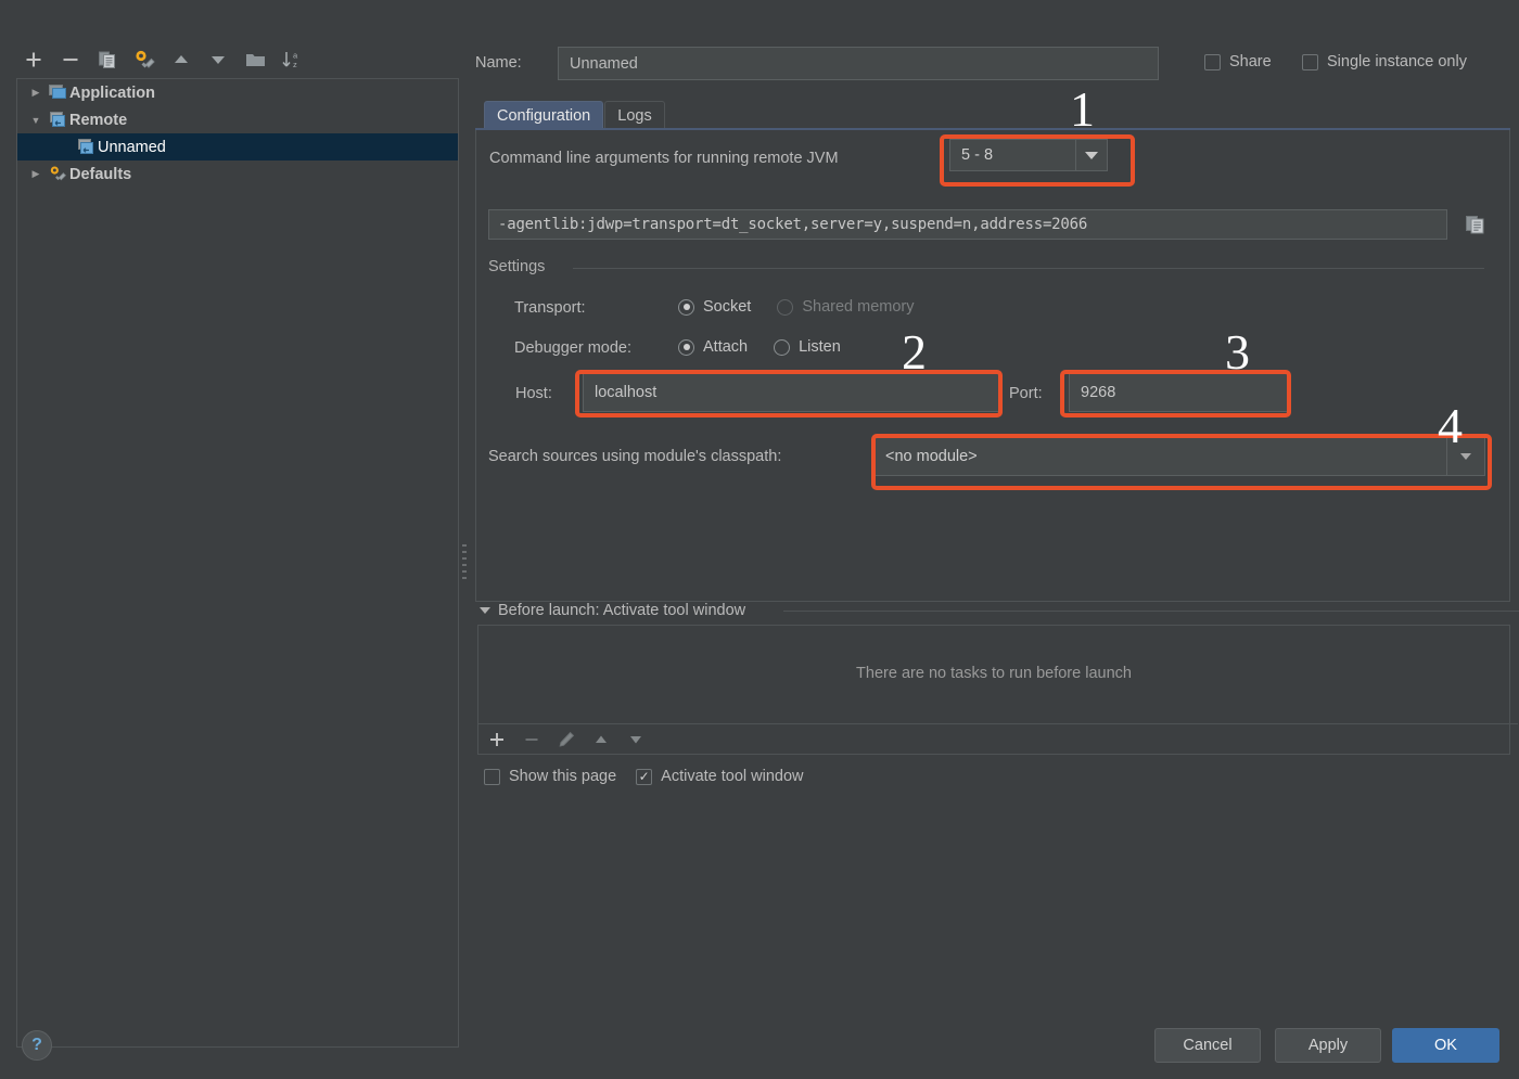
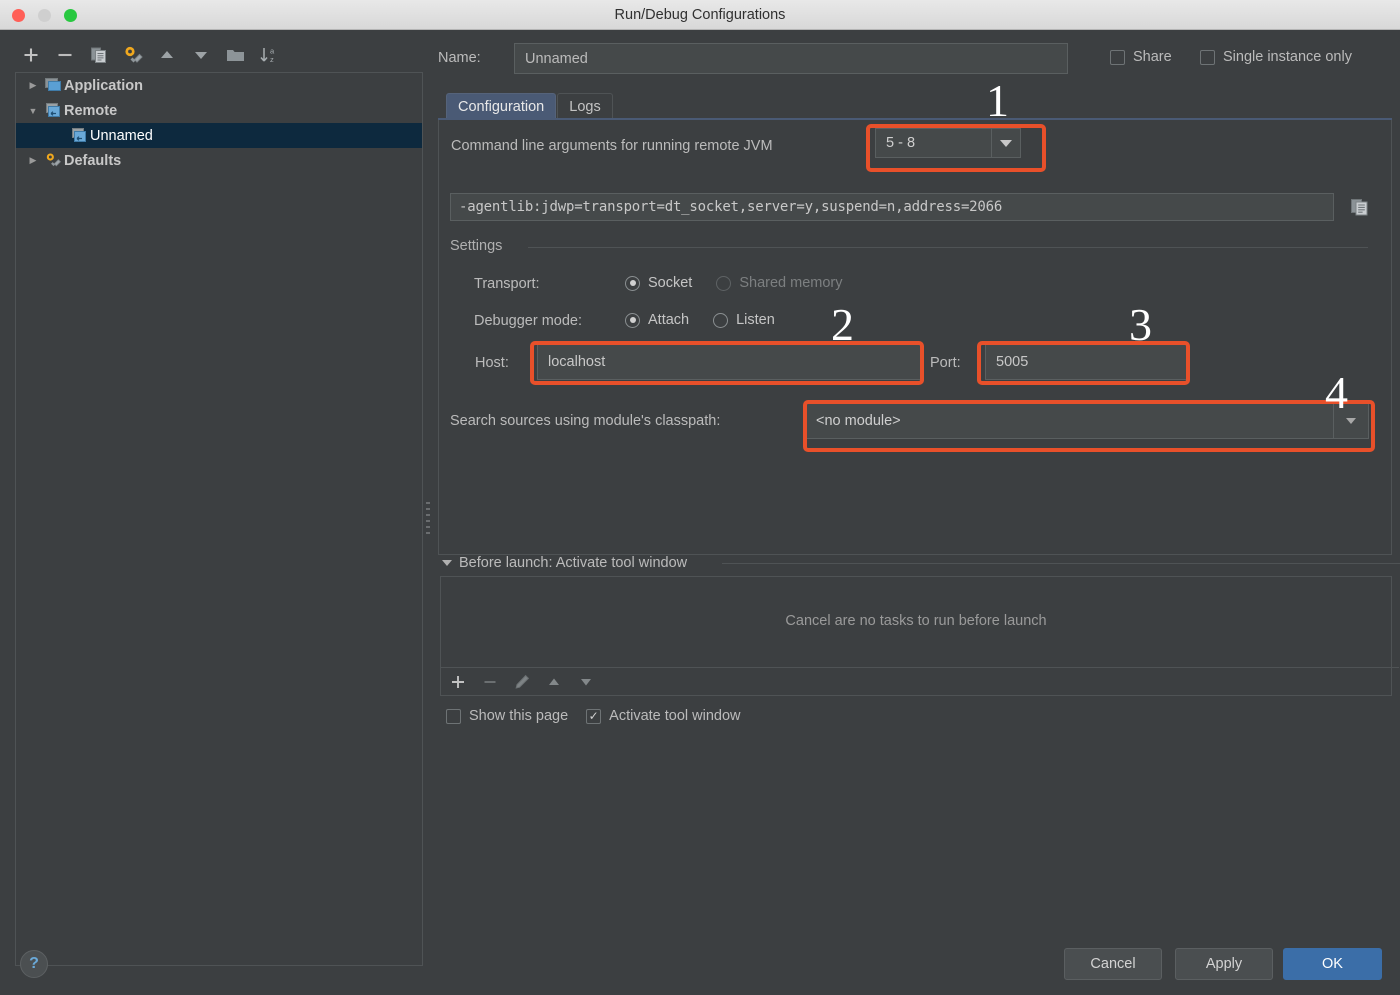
+ Run/Debug Configurations
  a
  z
  ▶
  Application
  ▼
  Remote
  Unnamed
  ▶
  Defaults
  Name:
  Unnamed
  Share
  Single instance only
  Configuration
  Logs
  Command line arguments for running remote JVM
  5 - 8
  -agentlib:jdwp=transport=dt_socket,server=y,suspend=n,address=2066
  Settings
  Transport:
  Socket
  Shared memory
  Debugger mode:
  Attach
  Listen
  Host:
  localhost
  Port:
- 9268
+ 5005
  Search sources using module's classpath:
  <no module>
  Before launch: Activate tool window
- There are no tasks to run before launch
+ Cancel are no tasks to run before launch
  Show this page
  Activate tool window
  ?
  Cancel
  Apply
  OK
  1
  2
  3
  4
